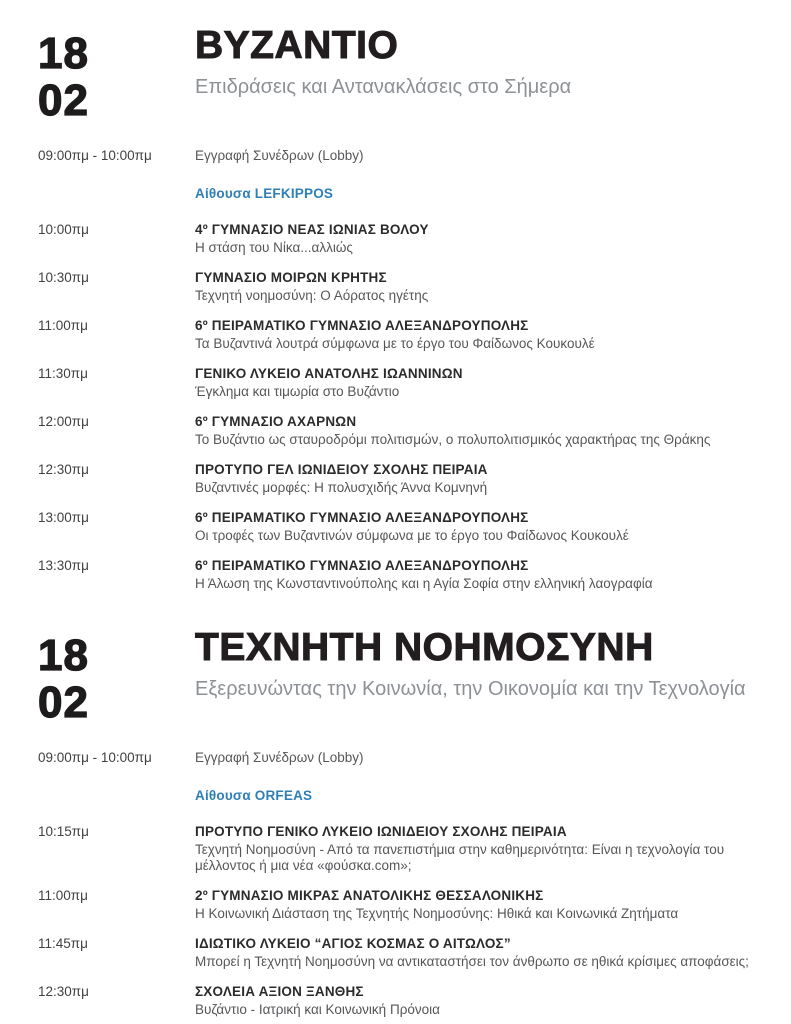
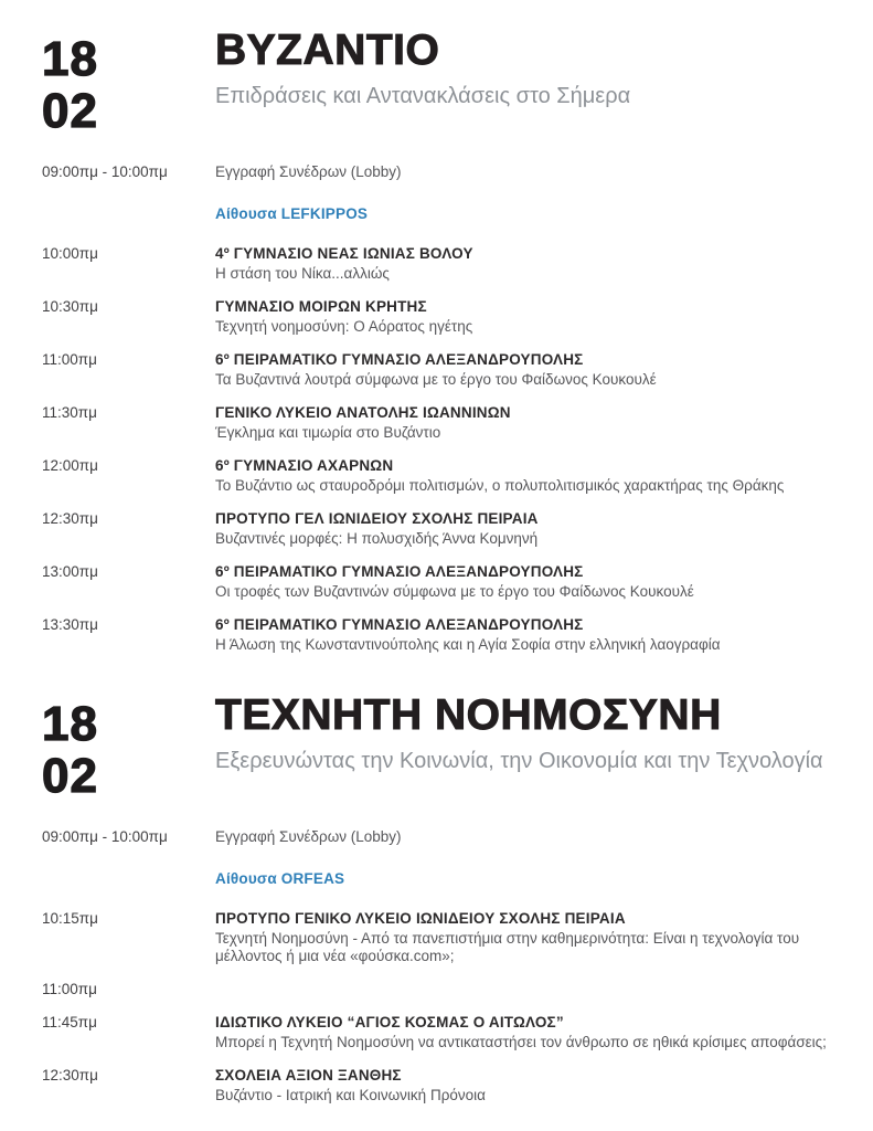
  18
  02
  ΒΥΖΑΝΤΙΟ
  Επιδράσεις και Αντανακλάσεις στο Σήμερα
  09:00πμ - 10:00πμ
  Εγγραφή Συνέδρων (Lobby)
  Αίθουσα LEFKIPPOS
  10:00πμ
  4º ΓΥΜΝΑΣΙΟ ΝΕΑΣ ΙΩΝΙΑΣ ΒΟΛΟΥ
  Η στάση του Νίκα...αλλιώς
  10:30πμ
  ΓΥΜΝΑΣΙΟ ΜΟΙΡΩΝ ΚΡΗΤΗΣ
  Τεχνητή νοημοσύνη: Ο Αόρατος ηγέτης
  11:00πμ
  6º ΠΕΙΡΑΜΑΤΙΚΟ ΓΥΜΝΑΣΙΟ ΑΛΕΞΑΝΔΡΟΥΠΟΛΗΣ
  Τα Βυζαντινά λουτρά σύμφωνα με το έργο του Φαίδωνος Κουκουλέ
  11:30πμ
  ΓΕΝΙΚΟ ΛΥΚΕΙΟ ΑΝΑΤΟΛΗΣ ΙΩΑΝΝΙΝΩΝ
  Έγκλημα και τιμωρία στο Βυζάντιο
  12:00πμ
  6º ΓΥΜΝΑΣΙΟ ΑΧΑΡΝΩΝ
  Το Βυζάντιο ως σταυροδρόμι πολιτισμών, ο πολυπολιτισμικός χαρακτήρας της Θράκης
  12:30πμ
  ΠΡΟΤΥΠΟ ΓΕΛ ΙΩΝΙΔΕΙΟΥ ΣΧΟΛΗΣ ΠΕΙΡΑΙΑ
  Βυζαντινές μορφές: Η πολυσχιδής Άννα Κομνηνή
  13:00πμ
  6º ΠΕΙΡΑΜΑΤΙΚΟ ΓΥΜΝΑΣΙΟ ΑΛΕΞΑΝΔΡΟΥΠΟΛΗΣ
  Οι τροφές των Βυζαντινών σύμφωνα με το έργο του Φαίδωνος Κουκουλέ
  13:30πμ
  6º ΠΕΙΡΑΜΑΤΙΚΟ ΓΥΜΝΑΣΙΟ ΑΛΕΞΑΝΔΡΟΥΠΟΛΗΣ
  Η Άλωση της Κωνσταντινούπολης και η Αγία Σοφία στην ελληνική λαογραφία
  18
  02
  ΤΕΧΝΗΤΗ ΝΟΗΜΟΣΥΝΗ
  Εξερευνώντας την Κοινωνία, την Οικονομία και την Τεχνολογία
  09:00πμ - 10:00πμ
  Εγγραφή Συνέδρων (Lobby)
  Αίθουσα ORFEAS
  10:15πμ
  ΠΡΟΤΥΠΟ ΓΕΝΙΚΟ ΛΥΚΕΙΟ ΙΩΝΙΔΕΙΟΥ ΣΧΟΛΗΣ ΠΕΙΡΑΙΑ
  Τεχνητή Νοημοσύνη - Από τα πανεπιστήμια στην καθημερινότητα: Είναι η τεχνολογία του μέλλοντος ή μια νέα «φούσκα.com»;
  11:00πμ
- 2º ΓΥΜΝΑΣΙΟ ΜΙΚΡΑΣ ΑΝΑΤΟΛΙΚΗΣ ΘΕΣΣΑΛΟΝΙΚΗΣ
- Η Κοινωνική Διάσταση της Τεχνητής Νοημοσύνης: Ηθικά και Κοινωνικά Ζητήματα
  11:45πμ
  ΙΔΙΩΤΙΚΟ ΛΥΚΕΙΟ “ΑΓΙΟΣ ΚΟΣΜΑΣ Ο ΑΙΤΩΛΟΣ”
  Μπορεί η Τεχνητή Νοημοσύνη να αντικαταστήσει τον άνθρωπο σε ηθικά κρίσιμες αποφάσεις;
  12:30πμ
  ΣΧΟΛΕΙΑ ΑΞΙΟΝ ΞΑΝΘΗΣ
  Βυζάντιο - Ιατρική και Κοινωνική Πρόνοια
